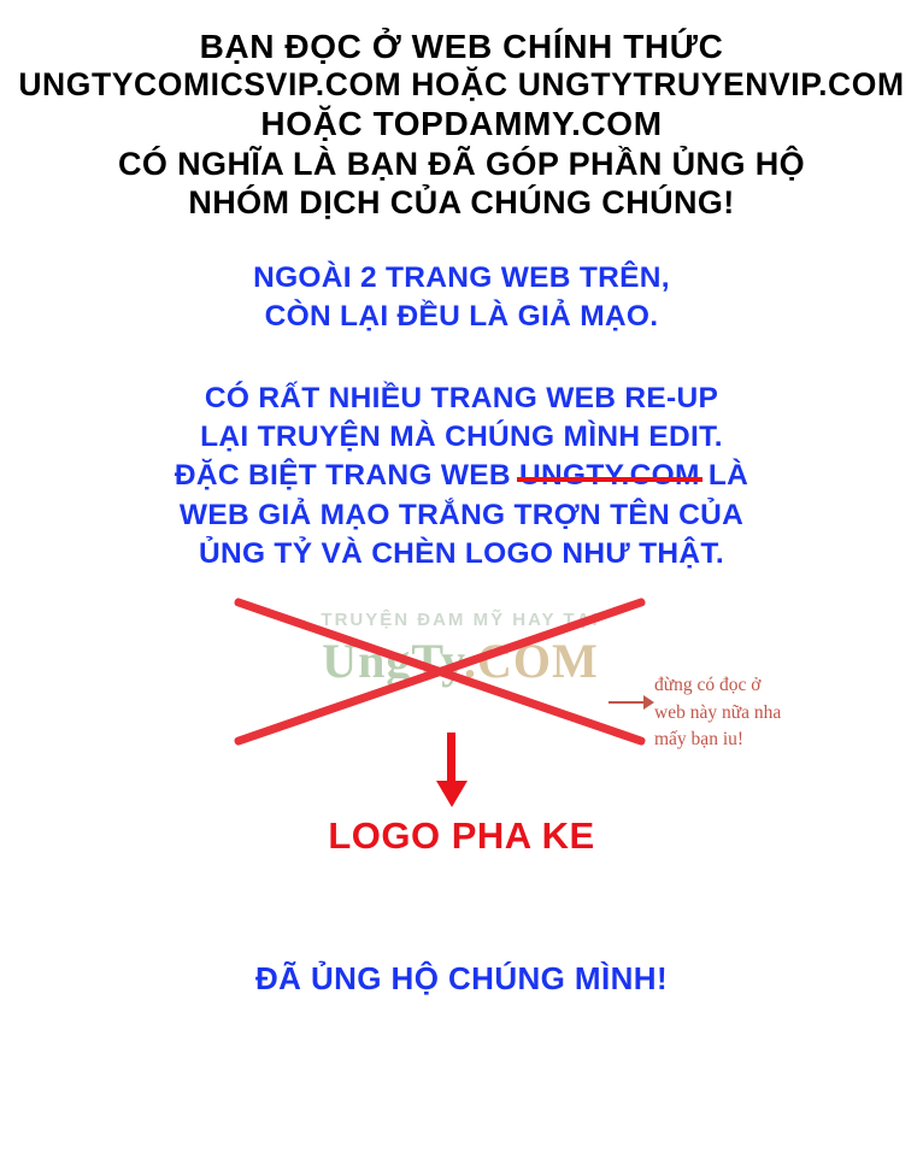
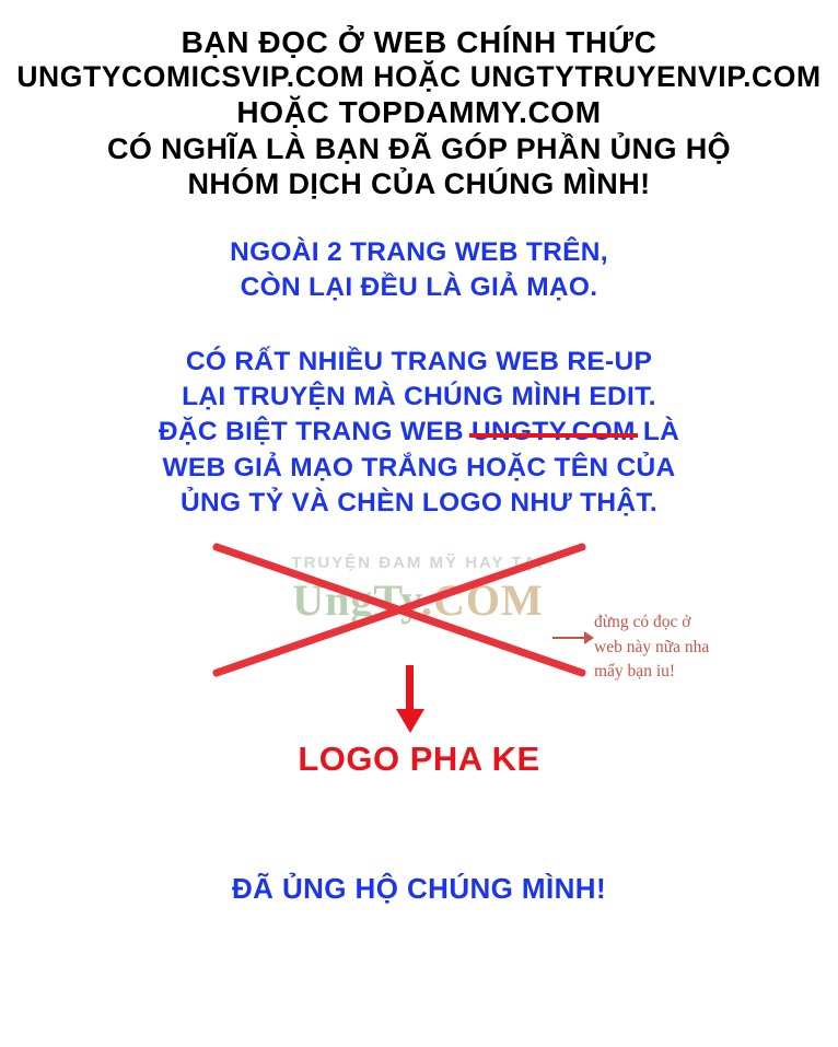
  BẠN ĐỌC Ở WEB CHÍNH THỨC
  UNGTYCOMICSVIP.COM HOẶC UNGTYTRUYENVIP.COM
  HOẶC TOPDAMMY.COM
  CÓ NGHĨA LÀ BẠN ĐÃ GÓP PHẦN ỦNG HỘ
- NHÓM DỊCH CỦA CHÚNG CHÚNG!
+ NHÓM DỊCH CỦA CHÚNG MÌNH!
  NGOÀI 2 TRANG WEB TRÊN,
  CÒN LẠI ĐỀU LÀ GIẢ MẠO.
  CÓ RẤT NHIỀU TRANG WEB RE-UP
  LẠI TRUYỆN MÀ CHÚNG MÌNH EDIT.
  ĐẶC BIỆT TRANG WEB UNGTY.COM LÀ
- WEB GIẢ MẠO TRẮNG TRỢN TÊN CỦA
+ WEB GIẢ MẠO TRẮNG HOẶC TÊN CỦA
  ỦNG TỶ VÀ CHÈN LOGO NHƯ THẬT.
  TRUYỆN ĐAM MỸ HAY T
  đừng có đọc ở
  web này nữa nha
  mấy bạn iu!
  LOGO PHA KE
  ĐÃ ỦNG HỘ CHÚNG MÌNH!
